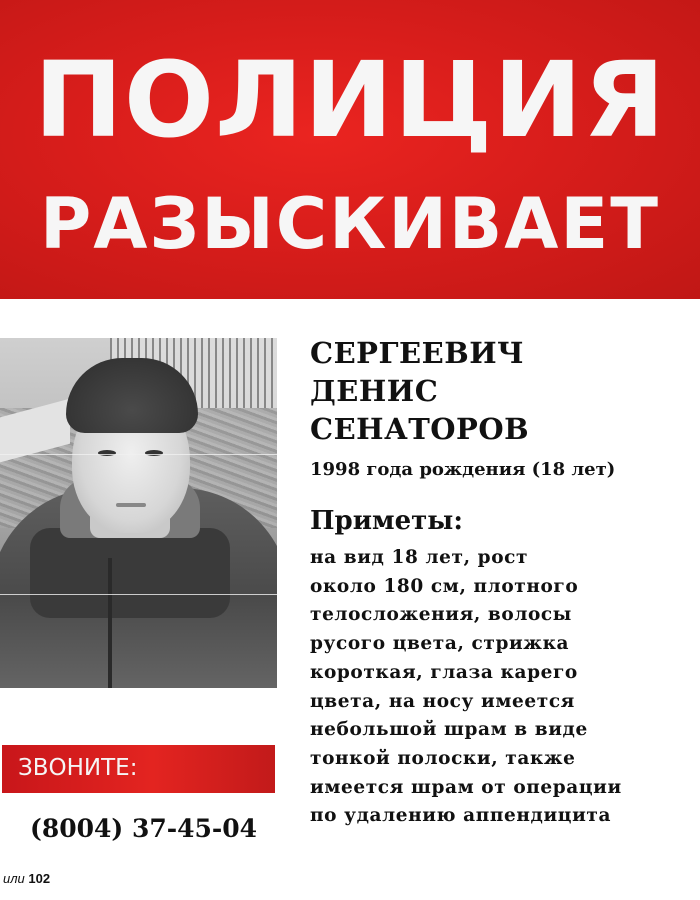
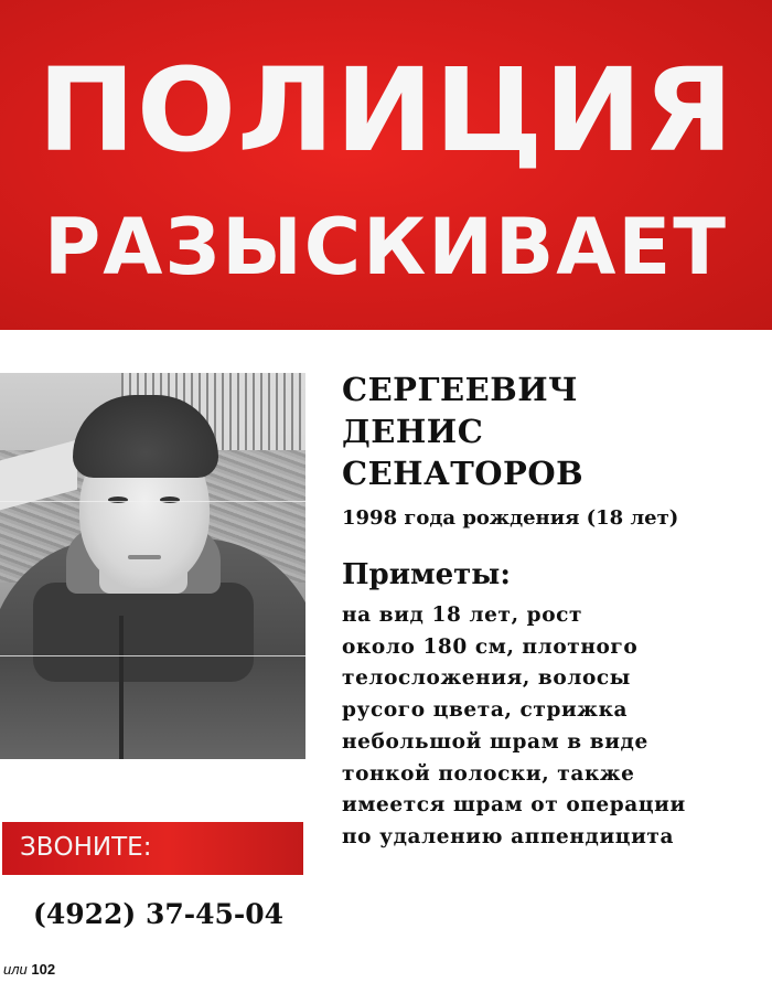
  ПОЛИЦИЯ
  РАЗЫСКИВАЕТ
  СЕРГЕЕВИЧ
  ДЕНИС
  СЕНАТОРОВ
  1998 года рождения (18 лет)
  Приметы:
  на вид 18 лет, рост
  около 180 см, плотного
  телосложения, волосы
  русого цвета, стрижка
- короткая, глаза карего
- цвета, на носу имеется
  небольшой шрам в виде
  тонкой полоски, также
  имеется шрам от операции
  по удалению аппендицита
  ЗВОНИТЕ:
- (8004) 37-45-04
+ (4922) 37-45-04
  или 102
